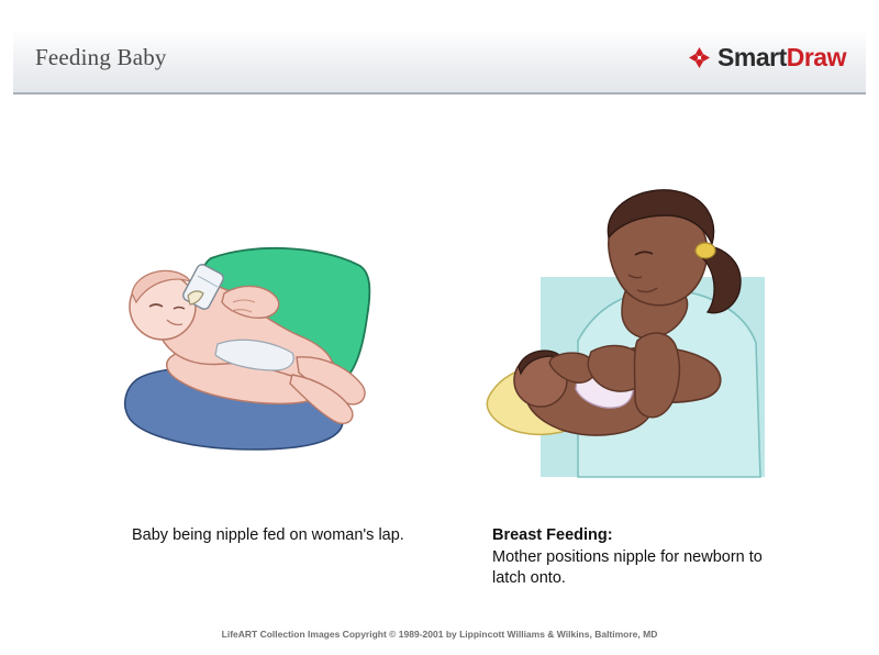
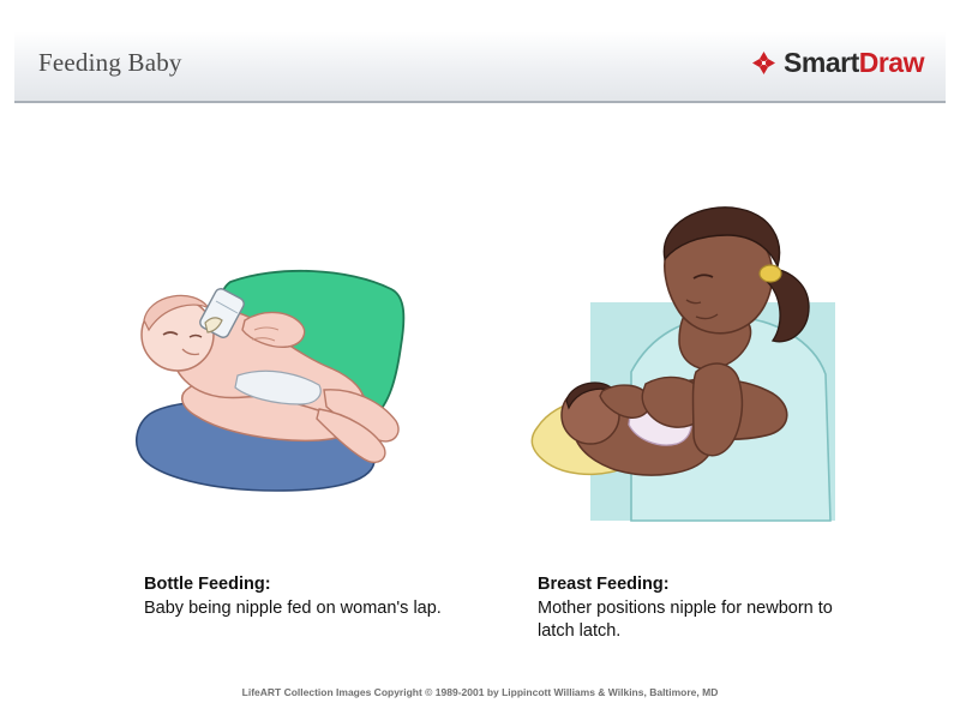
  Feeding Baby
  SmartDraw
+ Bottle Feeding:
  Baby being nipple fed on woman's lap.
  Breast Feeding:
- Mother positions nipple for newborn to latch onto.
+ Mother positions nipple for newborn to latch latch.
  LifeART Collection Images Copyright © 1989-2001 by Lippincott Williams & Wilkins, Baltimore, MD
